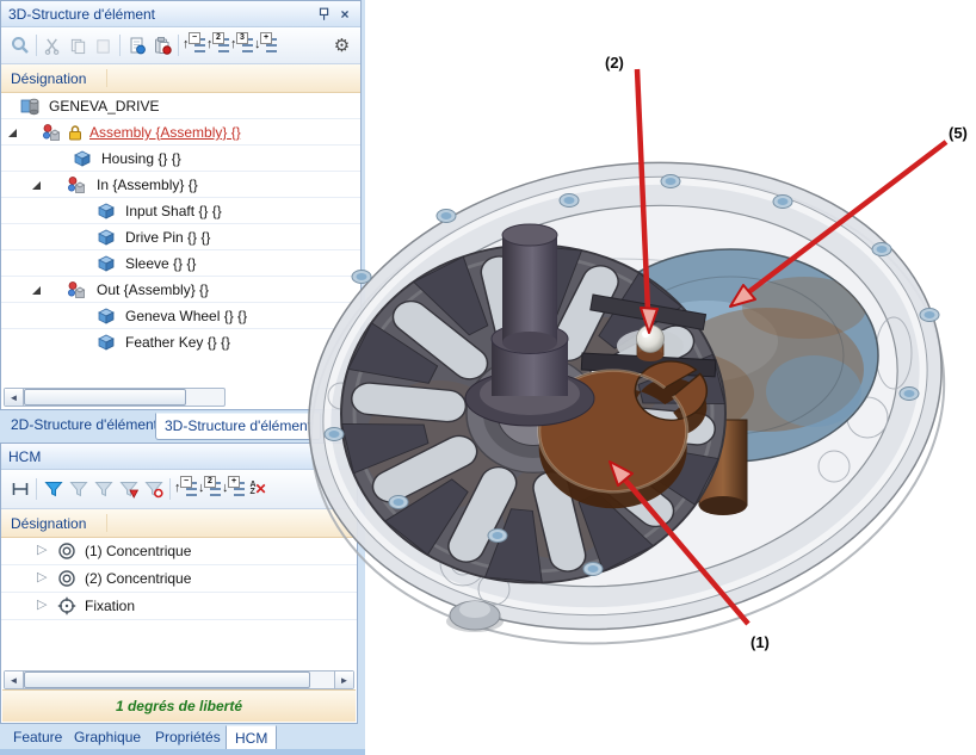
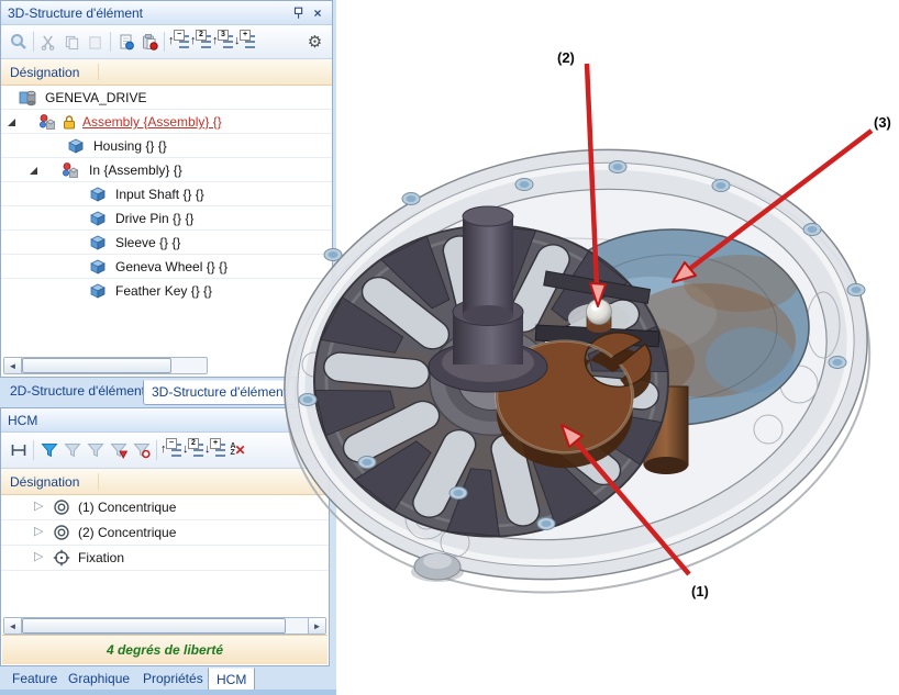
  3D-Structure d'élément
  ×
  ↑
  ↑
  ↑
  ↓
  ⚙
  Désignation
  GENEVA_DRIVE
  Assembly {Assembly} {}
  Housing {} {}
  In {Assembly} {}
  Input Shaft {} {}
  Drive Pin {} {}
  Sleeve {} {}
- Out {Assembly} {}
  Geneva Wheel {} {}
  Feather Key {} {}
  ◄
  2D-Structure d'élémen
  3D-Structure d'élémen
  HCM
  ↑
  ↓
  ↓
  ✕
  Désignation
  ▷
  (1) Concentrique
  ▷
  (2) Concentrique
  ▷
  Fixation
  ◄
  ►
- 1 degrés de liberté
+ 4 degrés de liberté
  Feature
  Graphique
  Propriétés
  HCM
  (2)
- (5)
+ (3)
  (1)
